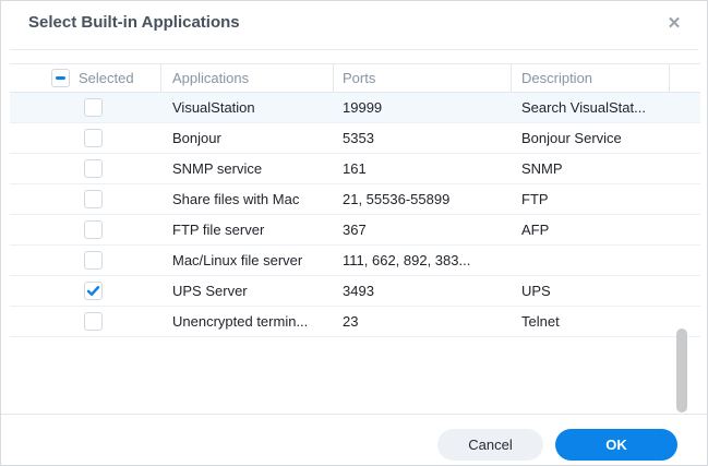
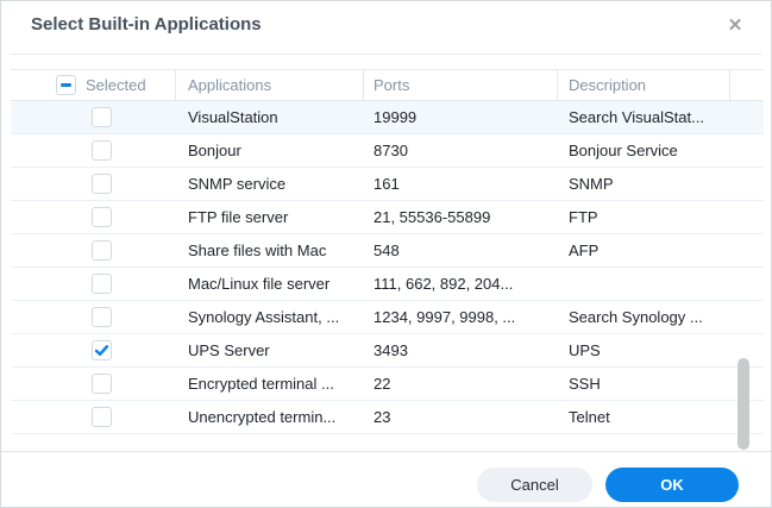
  Select Built-in Applications
  ✕
  Selected
  Applications
  Ports
  Description
  VisualStation
  19999
  Search VisualStat...
  Bonjour
- 5353
+ 8730
  Bonjour Service
  SNMP service
  161
  SNMP
- Share files with Mac
+ FTP file server
  21, 55536-55899
  FTP
- FTP file server
+ Share files with Mac
- 367
+ 548
  AFP
  Mac/Linux file server
- 111, 662, 892, 383...
+ 111, 662, 892, 204...
+ Synology Assistant, ...
+ 1234, 9997, 9998, ...
+ Search Synology ...
  UPS Server
  3493
  UPS
+ Encrypted terminal ...
+ 22
+ SSH
  Unencrypted termin...
  23
  Telnet
  Cancel
  OK
